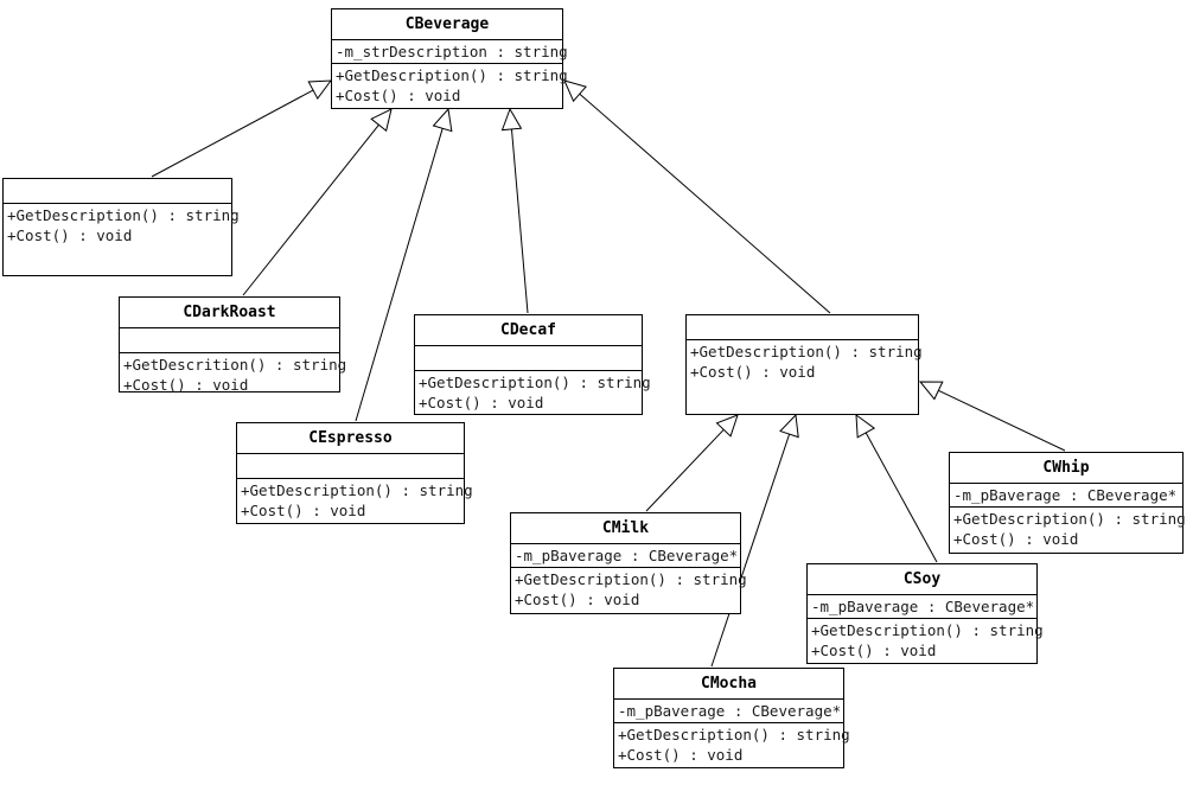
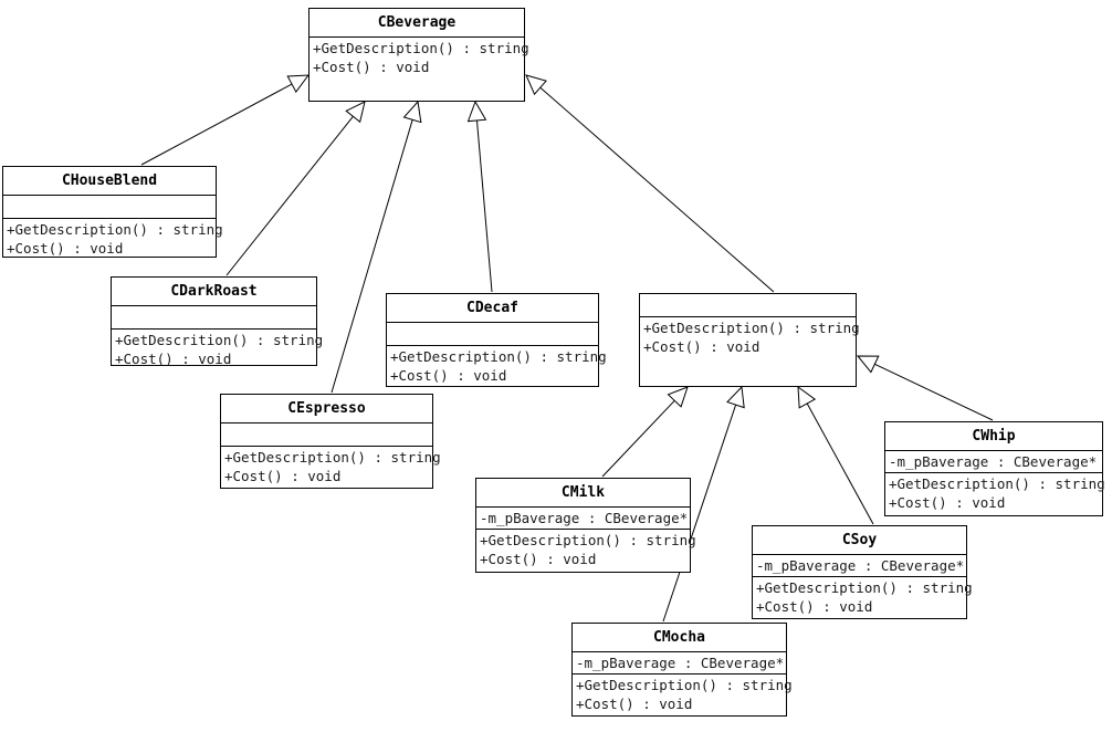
  CBeverage
- -m_strDescription : string
  +GetDescription() : string
  +Cost() : void
+ CHouseBlend
  +GetDescription() : string
  +Cost() : void
  CDarkRoast
  +GetDescrition() : string
  +Cost() : void
  CDecaf
  +GetDescription() : string
  +Cost() : void
  CEspresso
  +GetDescription() : string
  +Cost() : void
  +GetDescription() : string
  +Cost() : void
  CMilk
  -m_pBaverage : CBeverage*
  +GetDescription() : string
  +Cost() : void
  CWhip
  -m_pBaverage : CBeverage*
  +GetDescription() : string
  +Cost() : void
  CSoy
  -m_pBaverage : CBeverage*
  +GetDescription() : string
  +Cost() : void
  CMocha
  -m_pBaverage : CBeverage*
  +GetDescription() : string
  +Cost() : void
